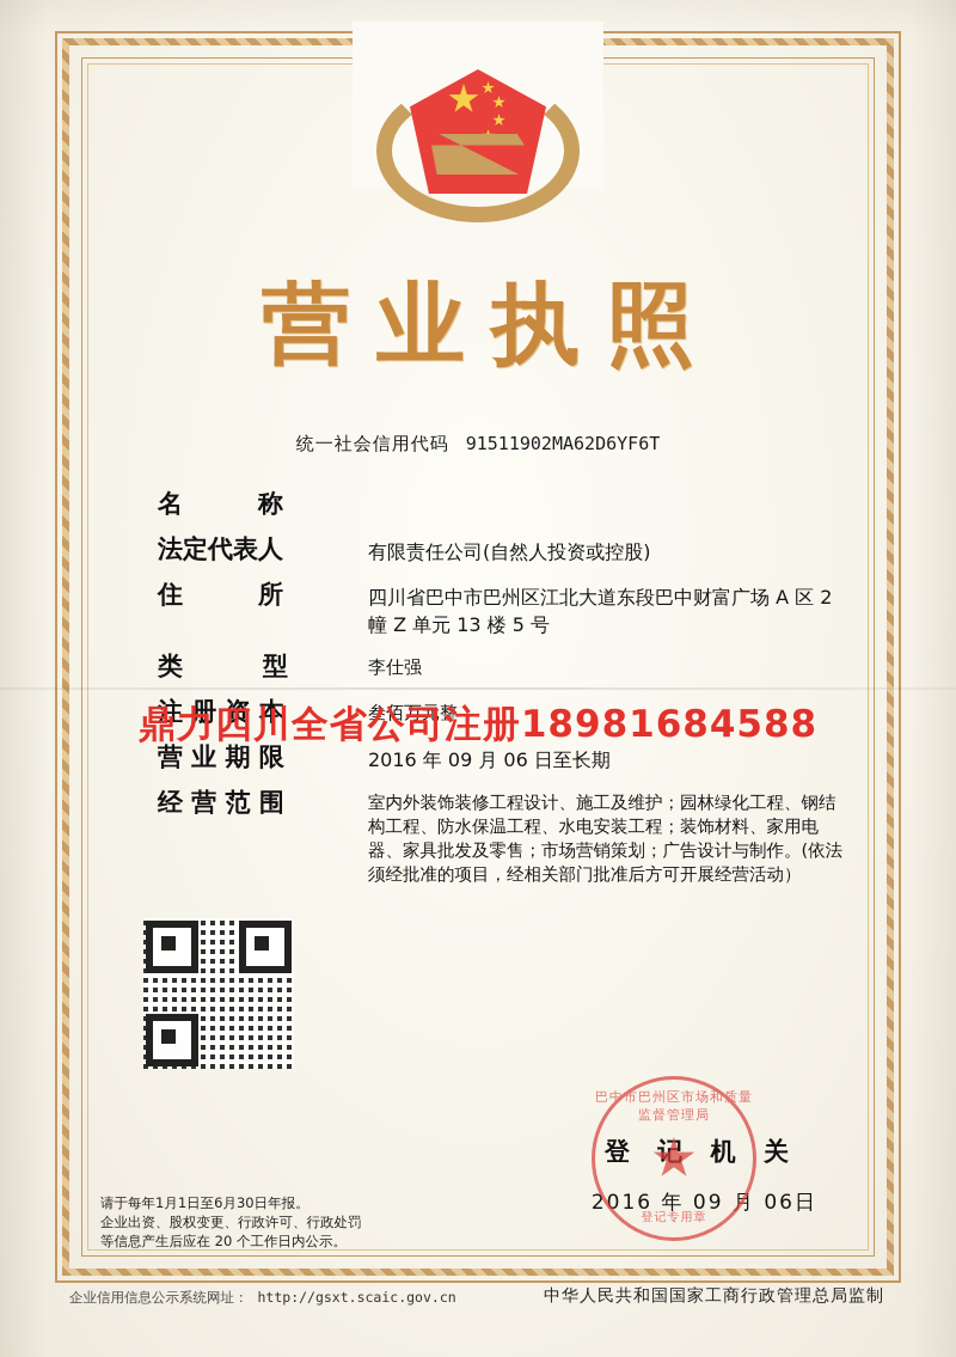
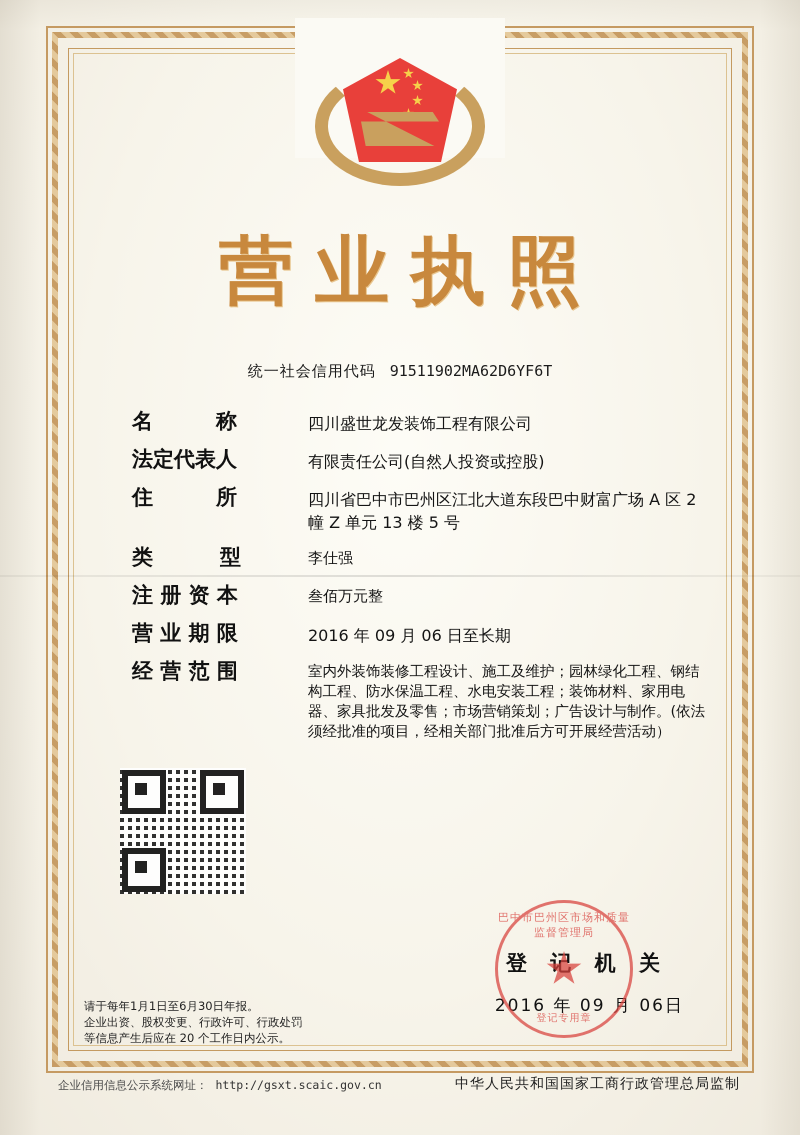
  营业执照
  统一社会信用代码 91511902MA62D6YF6T
  名 称
+ 四川盛世龙发装饰工程有限公司
  法定代表人
  有限责任公司(自然人投资或控股)
  住 所
  四川省巴中市巴州区江北大道东段巴中财富广场 A 区 2 幢 Z 单元 13 楼 5 号
  类 型
  李仕强
  注 册 资 本
  叁佰万元整
  营 业 期 限
  2016 年 09 月 06 日至长期
  经 营 范 围
  室内外装饰装修工程设计、施工及维护；园林绿化工程、钢结构工程、防水保温工程、水电安装工程；装饰材料、家用电器、家具批发及零售；市场营销策划；广告设计与制作。(依法须经批准的项目，经相关部门批准后方可开展经营活动）
- 鼎力四川全省公司注册18981684588
  登 记 机 关
  2016 年 09 月 06日
  巴中市巴州区市场和质量监督管理局
  登记专用章
  请于每年1月1日至6月30日年报。
  企业出资、股权变更、行政许可、行政处罚
  等信息产生后应在 20 个工作日内公示。
  企业信用信息公示系统网址： http://gsxt.scaic.gov.cn
  中华人民共和国国家工商行政管理总局监制
